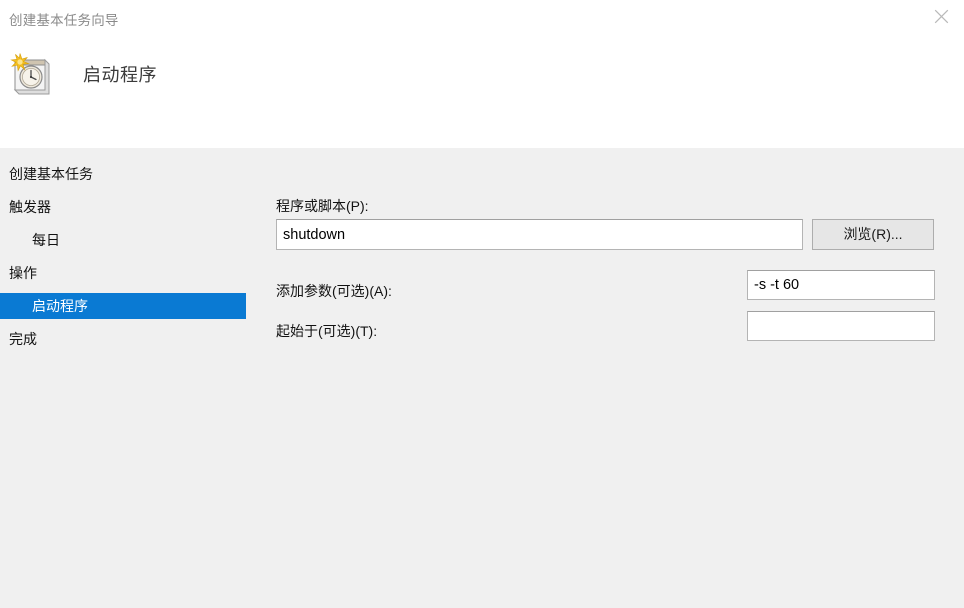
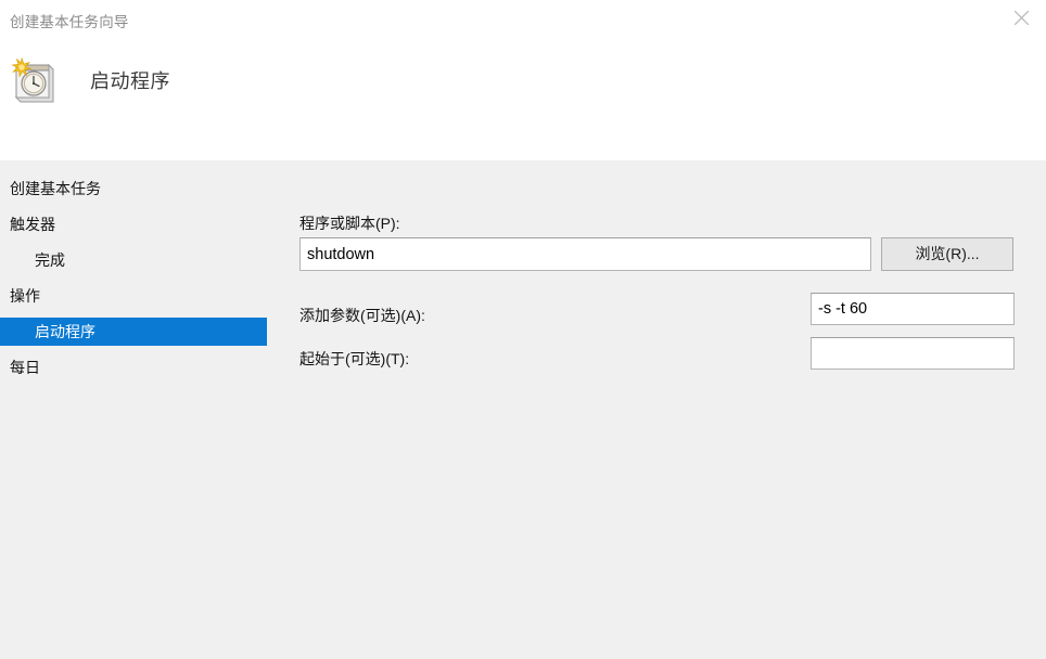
  创建基本任务向导
  启动程序
  创建基本任务
  触发器
- 每日
+ 完成
  操作
  启动程序
- 完成
+ 每日
  程序或脚本(P):
  shutdown
  浏览(R)...
  添加参数(可选)(A):
  -s -t 60
  起始于(可选)(T):
